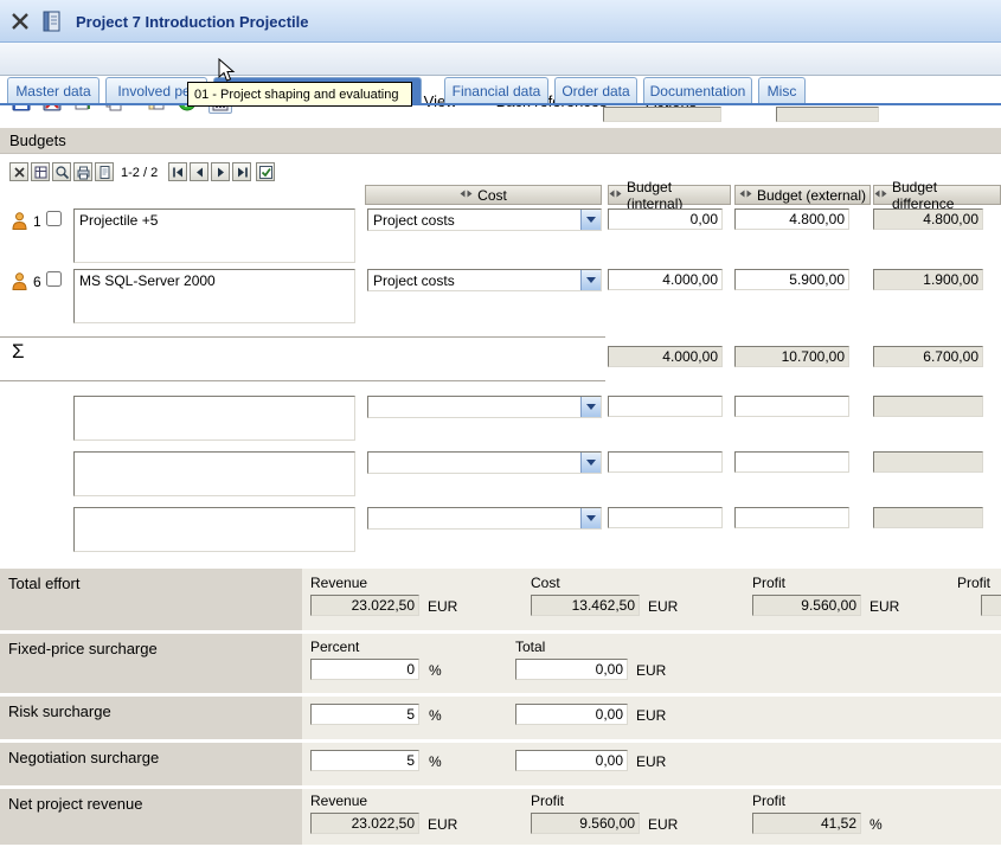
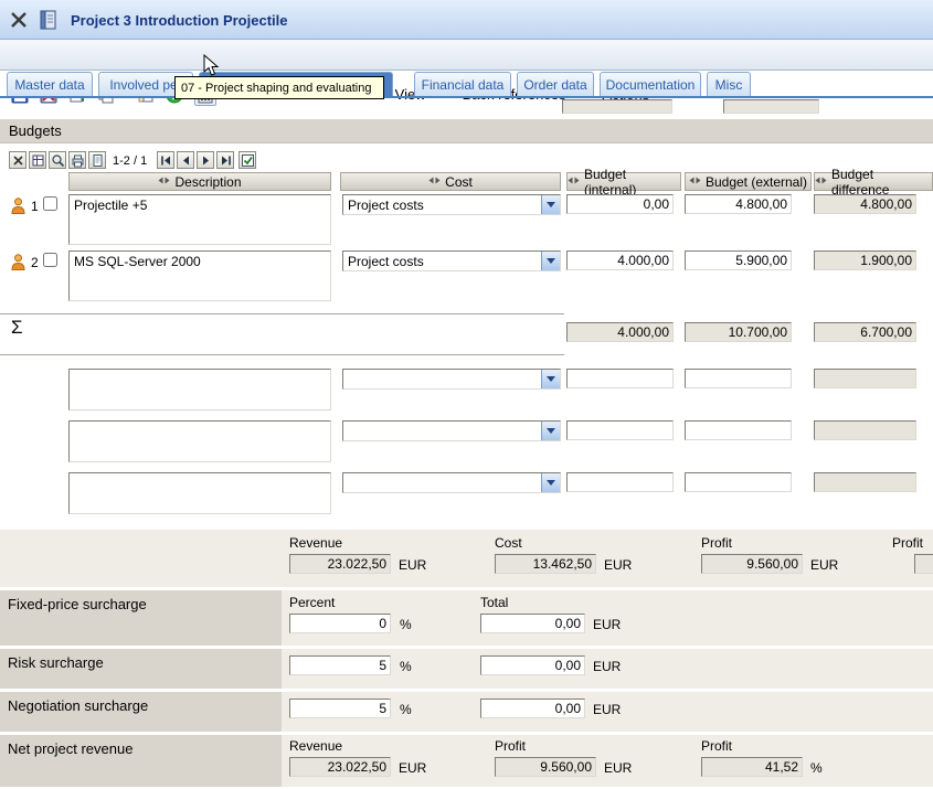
- Project 7 Introduction Projectile
+ Project 3 Introduction Projectile
  Vie
  Master data
  Involved p
  Financial data
  Order data
  Documentation
  Misc
- 01 - Project shaping and evaluating
+ 07 - Project shaping and evaluating
  Budgets
- 1-2 / 2
+ 1-2 / 1
+ Description
  Cost
  Budget (internal)
  Budget (external)
  Budget difference
  1
  Projectile +5
  Project costs
  0,00
  4.800,00
  4.800,00
- 6
+ 2
  MS SQL-Server 2000
  Project costs
  4.000,00
  5.900,00
  1.900,00
  Σ
  4.000,00
  10.700,00
  6.700,00
- Total effort
  Revenue
  23.022,50
  EUR
  Cost
  13.462,50
  EUR
  Profit
  9.560,00
  EUR
  Profit
  Fixed-price surcharge
  Percent
  0
  %
  Total
  0,00
  EUR
  Risk surcharge
  5
  %
  0,00
  EUR
  Negotiation surcharge
  5
  %
  0,00
  EUR
  Net project revenue
  Revenue
  23.022,50
  EUR
  Profit
  9.560,00
  EUR
  Profit
  41,52
  %
